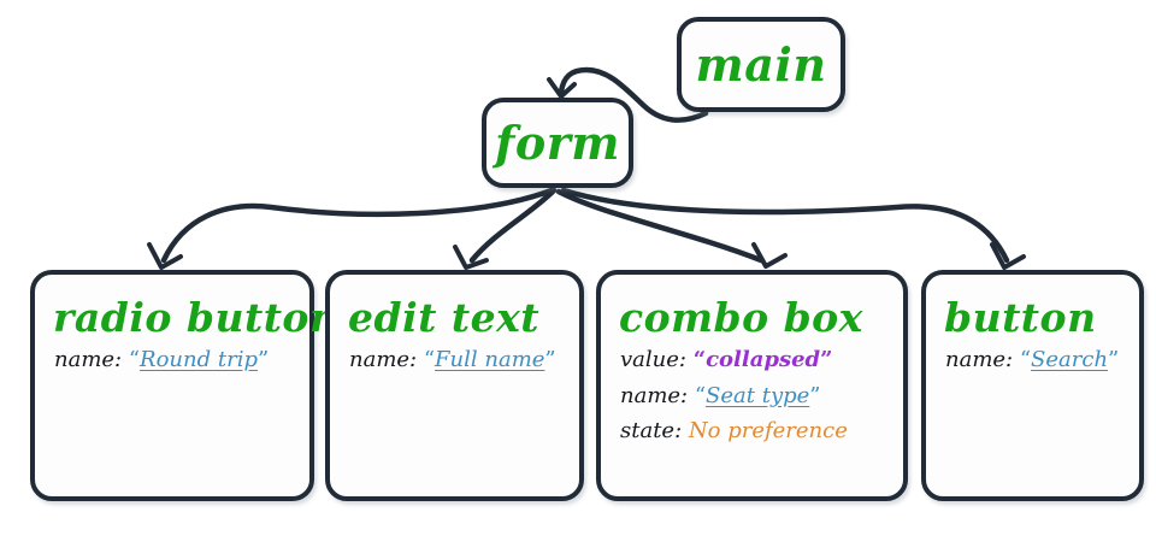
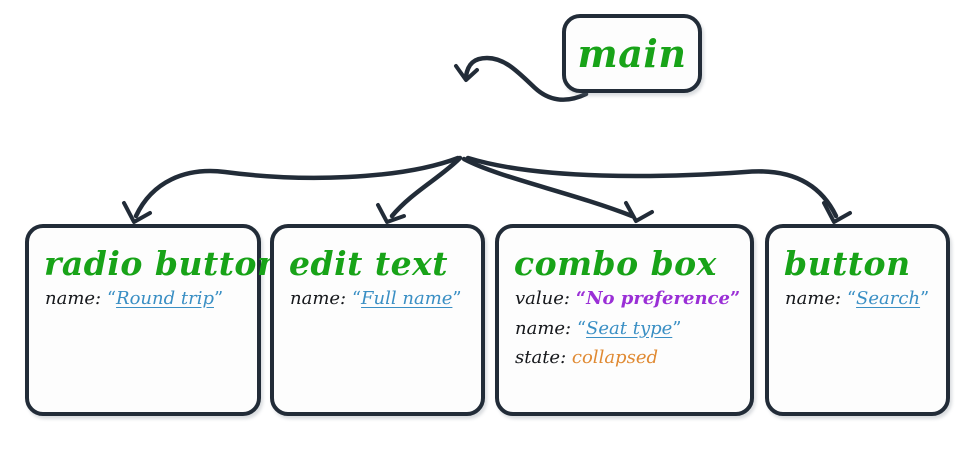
  main
- form
  radio butto
  name: “Round trip”
  edit text
  name: “Full name”
  combo box
- value: “collapsed”
+ value: “No preference”
  name: “Seat type”
- state: No preference
+ state: collapsed
  button
  name: “Search”
